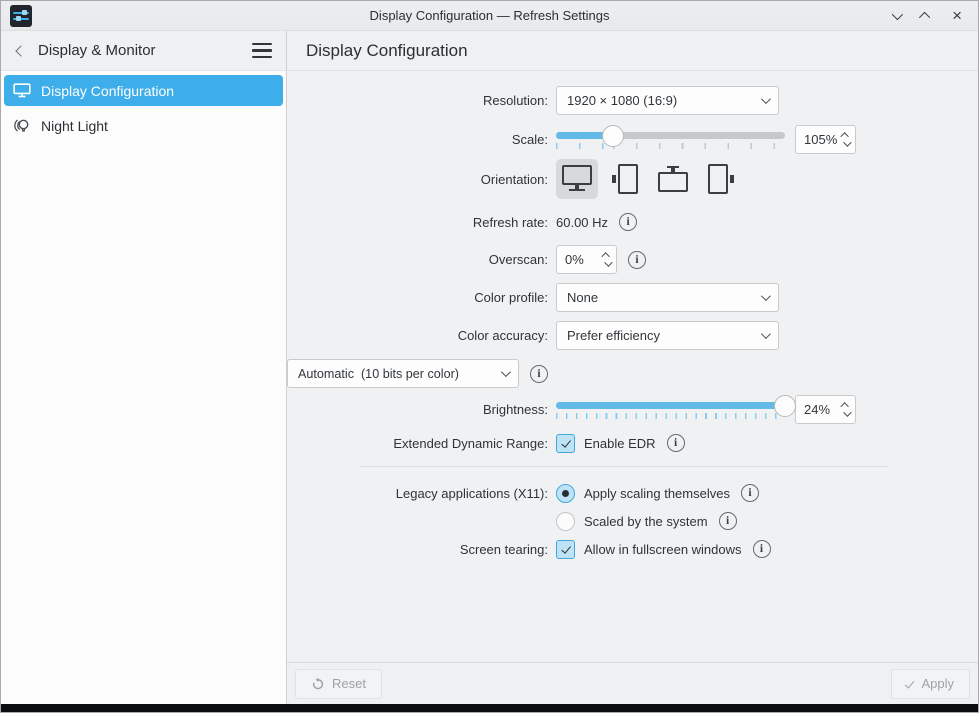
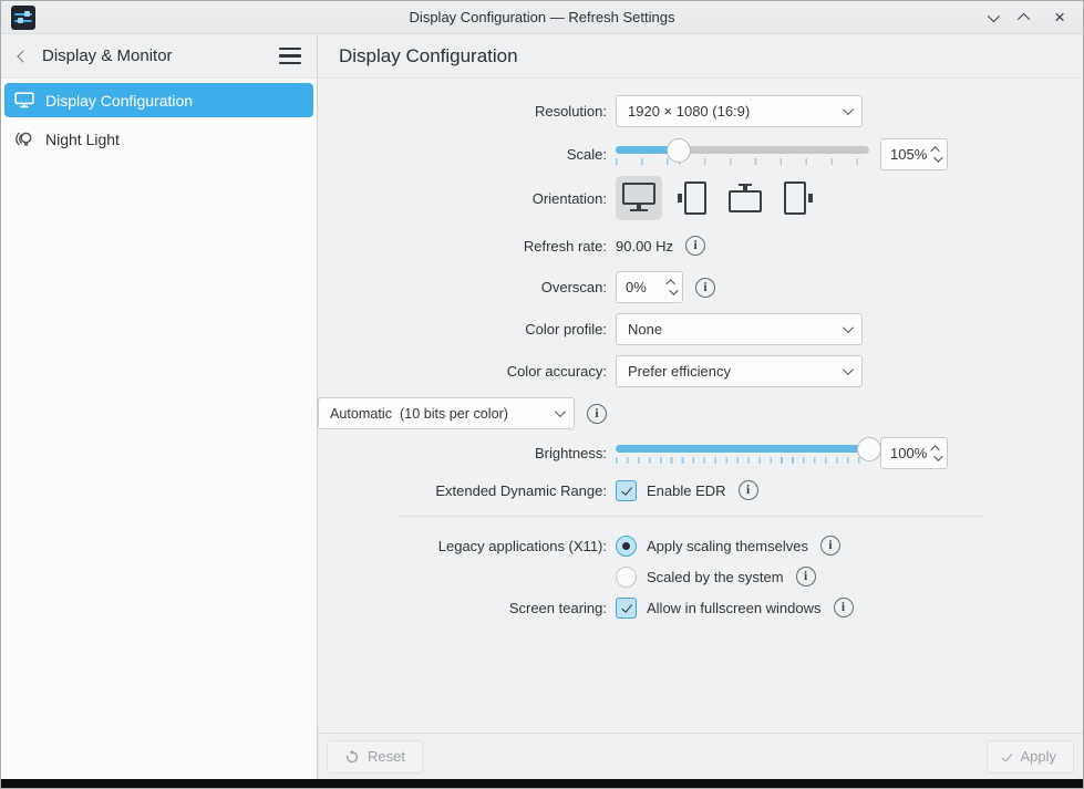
  Display Configuration — Refresh Settings
  ×
  Display & Monitor
  Display Configuration
  Night Light
  Display Configuration
  Resolution:
  1920 × 1080 (16:9)
  Scale:
  105%
  Orientation:
  Refresh rate:
- 60.00 Hz
+ 90.00 Hz
  i
  Overscan:
  0%
  i
  Color profile:
  None
  Color accuracy:
  Prefer efficiency
  Automatic (10 bits per color)
  i
  Brightness:
- 24%
+ 100%
  Extended Dynamic Range:
  Enable EDR
  i
  Legacy applications (X11):
  Apply scaling themselves
  i
  Scaled by the system
  i
  Screen tearing:
  Allow in fullscreen windows
  i
  Reset
  Apply
